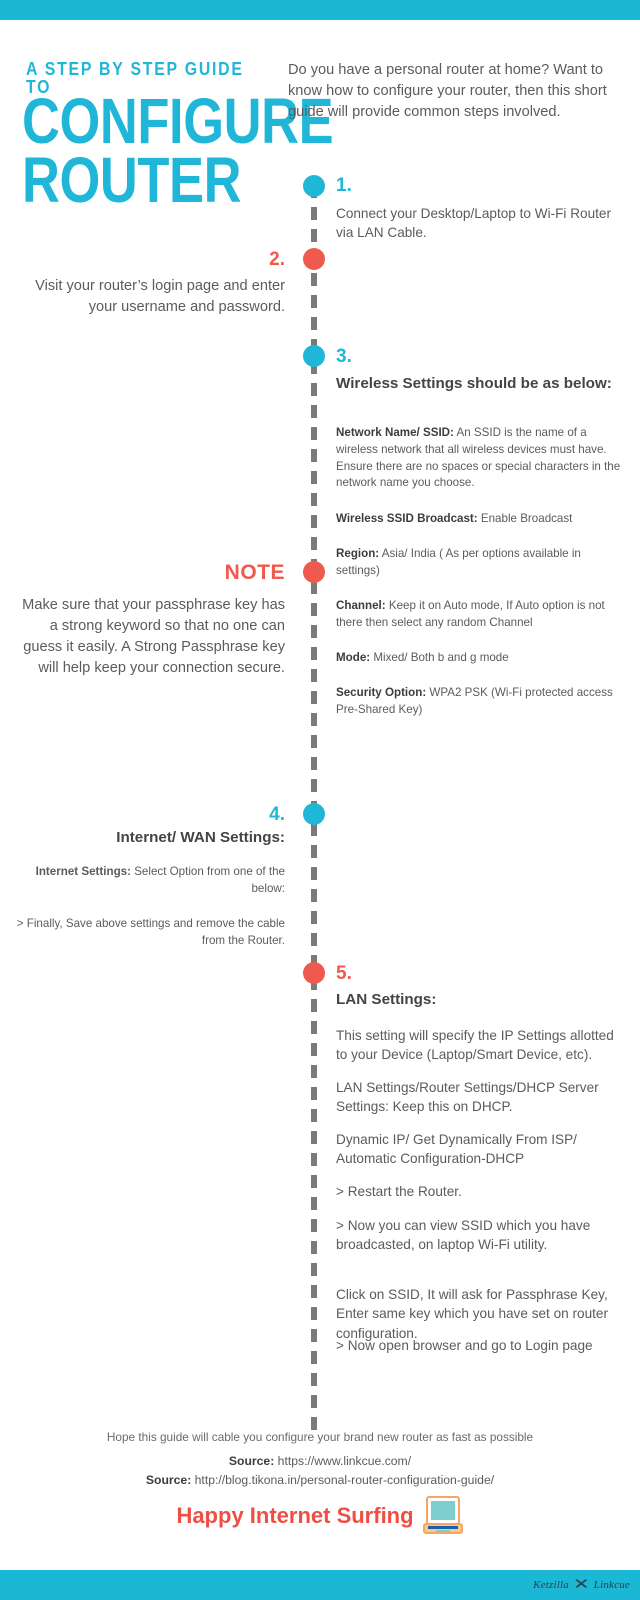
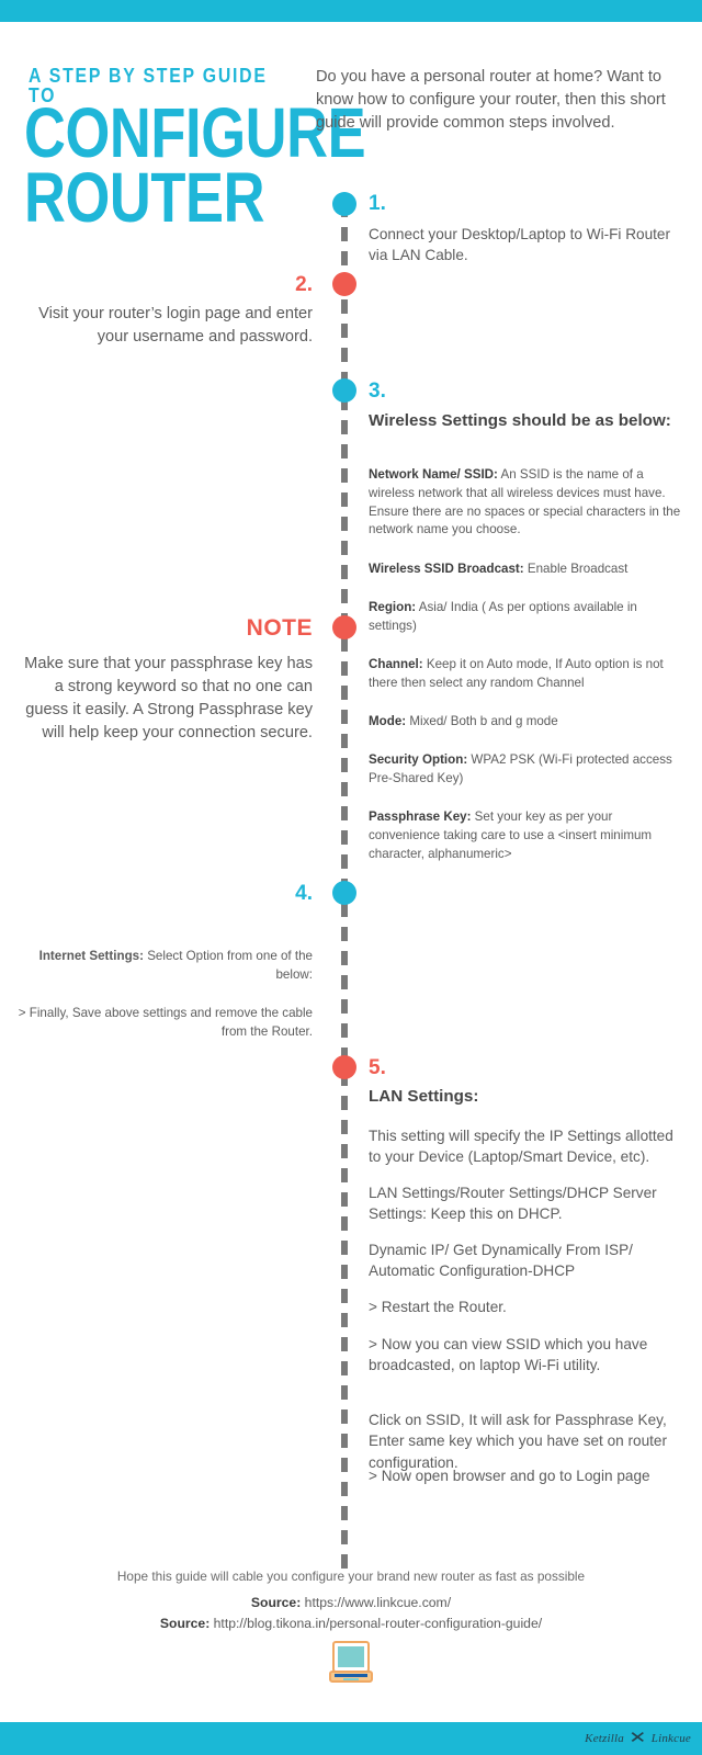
  A STEP BY STEP GUIDE TO
  CONFIGUR
  ROUTER
  Do you have a personal router at home? Want to know how to configure your router, then this short guide will provide common steps involved.
  1.
  Connect your Desktop/Laptop to Wi-Fi Router via LAN Cable.
  2.
  Visit your router’s login page and enter your username and password.
  3.
  Wireless Settings should be as below:
  Network Name/ SSID: An SSID is the name of a wireless network that all wireless devices must have. Ensure there are no spaces or special characters in the network name you choose.
  Wireless SSID Broadcast: Enable Broadcast
  Region: Asia/ India ( As per options available in settings)
  Channel: Keep it on Auto mode, If Auto option is not there then select any random Channel
  Mode: Mixed/ Both b and g mode
  Security Option: WPA2 PSK (Wi-Fi protected access Pre-Shared Key)
+ Passphrase Key: Set your key as per your convenience taking care to use a <insert minimum character, alphanumeric>
  NOTE
  Make sure that your passphrase key has a strong keyword so that no one can guess it easily. A Strong Passphrase key will help keep your connection secure.
  4.
- Internet/ WAN Settings:
  Internet Settings: Select Option from one of the below:
  > Finally, Save above settings and remove the cable from the Router.
  5.
  LAN Settings:
  This setting will specify the IP Settings allotted to your Device (Laptop/Smart Device, etc).
  LAN Settings/Router Settings/DHCP Server Settings: Keep this on DHCP.
  Dynamic IP/ Get Dynamically From ISP/ Automatic Configuration-DHCP
  > Restart the Router.
  > Now you can view SSID which you have broadcasted, on laptop Wi-Fi utility.
  Click on SSID, It will ask for Passphrase Key, Enter same key which you have set on router configuration.
  > Now open browser and go to Login page
  Hope this guide will cable you configure your brand new router as fast as possible
  Source: https://www.linkcue.com/
  Source: http://blog.tikona.in/personal-router-configuration-guide/
- Happy Internet Surfing
  Ketzilla
  ✕
  Linkcue
